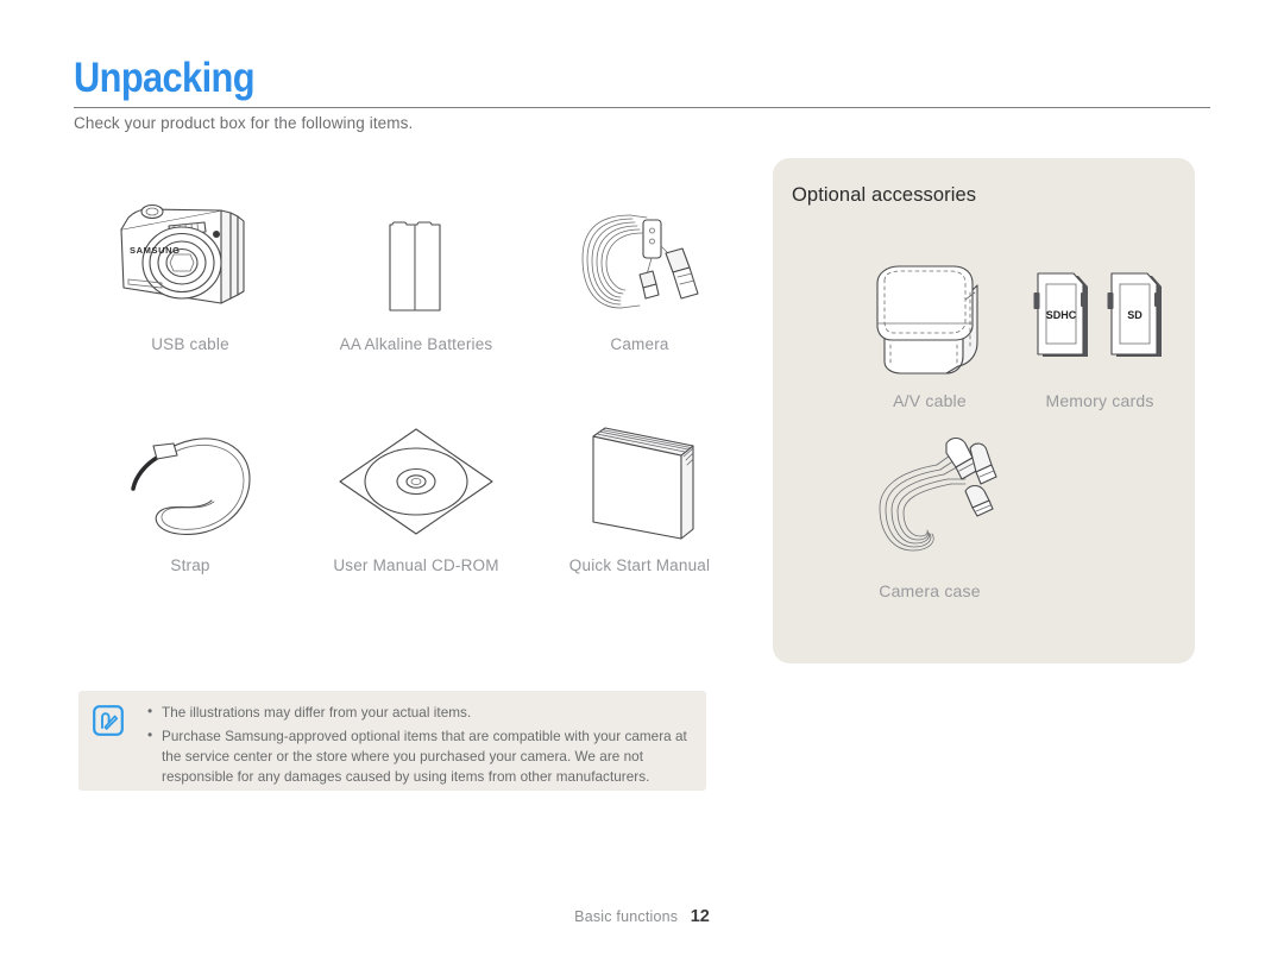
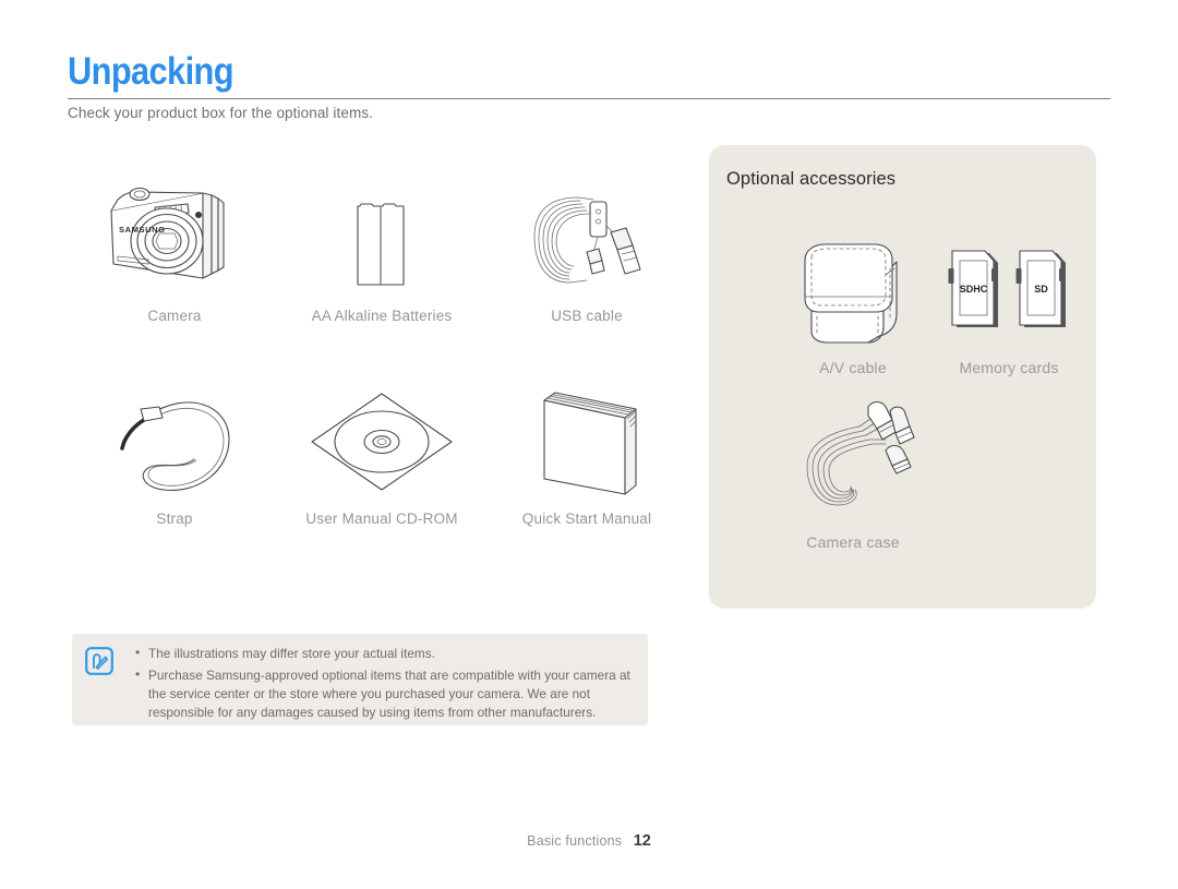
  Unpacking
- Check your product box for the following items.
+ Check your product box for the optional items.
  SAMSUNG
- USB cable
+ Camera
  AA Alkaline Batteries
- Camera
+ USB cable
  Strap
  User Manual CD-ROM
  Quick Start Manual
  Optional accessories
  A/V cable
  SDHC
  SD
  Memory cards
  Camera case
- The illustrations may differ from your actual items.
+ The illustrations may differ store your actual items.
  Purchase Samsung-approved optional items that are compatible with your camera at the service center or the store where you purchased your camera. We are not responsible for any damages caused by using items from other manufacturers.
  Basic functions 12
